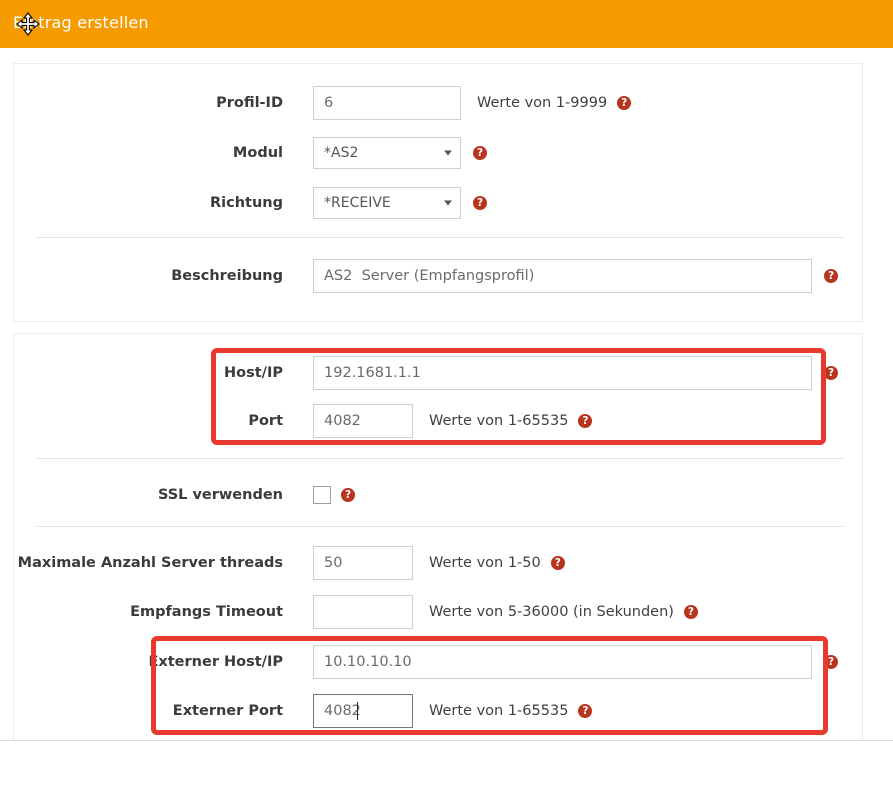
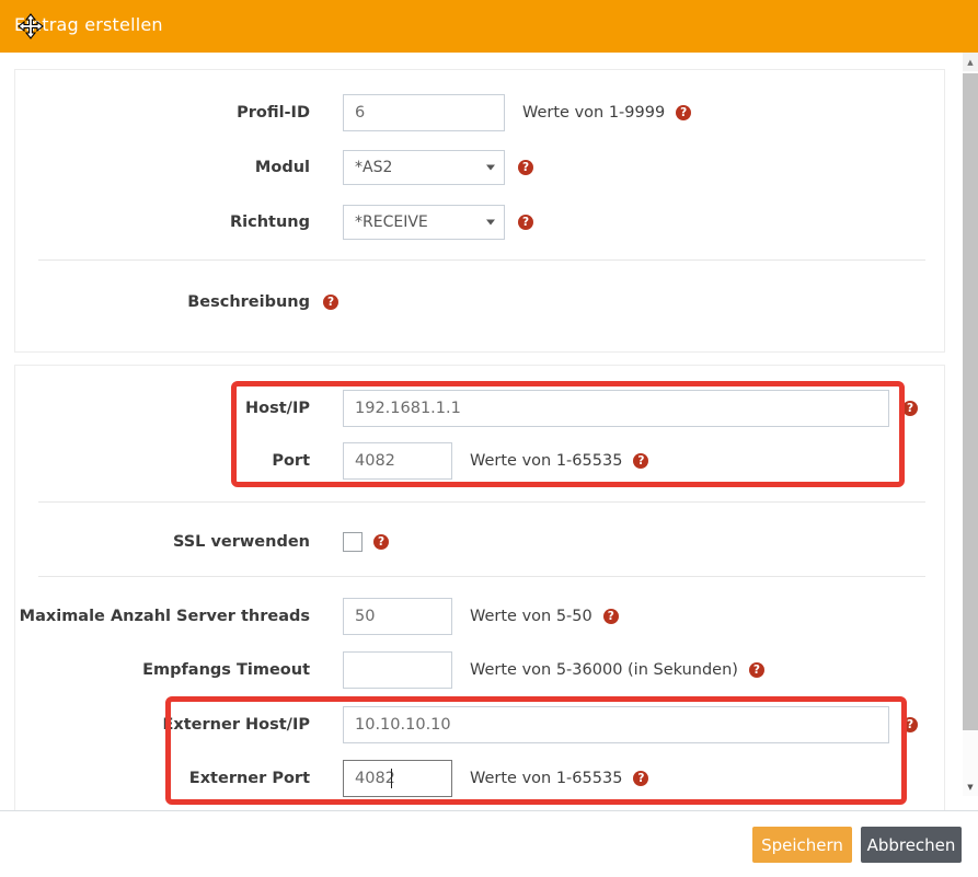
  trag erstellen
  Profil-ID
  6
  Werte von 1-9999
  ?
  Modul
  *AS2
  ?
  Richtung
  *RECEIVE
  ?
  Beschreibung
- AS2 Server (Empfangsprofil)
  ?
  Host/IP
  192.1681.1.1
  ?
  Port
  4082
  Werte von 1-65535
  ?
  SSL verwenden
  ?
  Maximale Anzahl Server threads
  50
- Werte von 1-50
+ Werte von 5-50
  ?
  Empfangs Timeout
  Werte von 5-36000 (in Sekunden)
  ?
  Externer Host/IP
  10.10.10.10
  ?
  Externer Port
  408
  Werte von 1-65535
  ?
+ Speichern
+ Abbrechen
+ ▲
+ ▼
